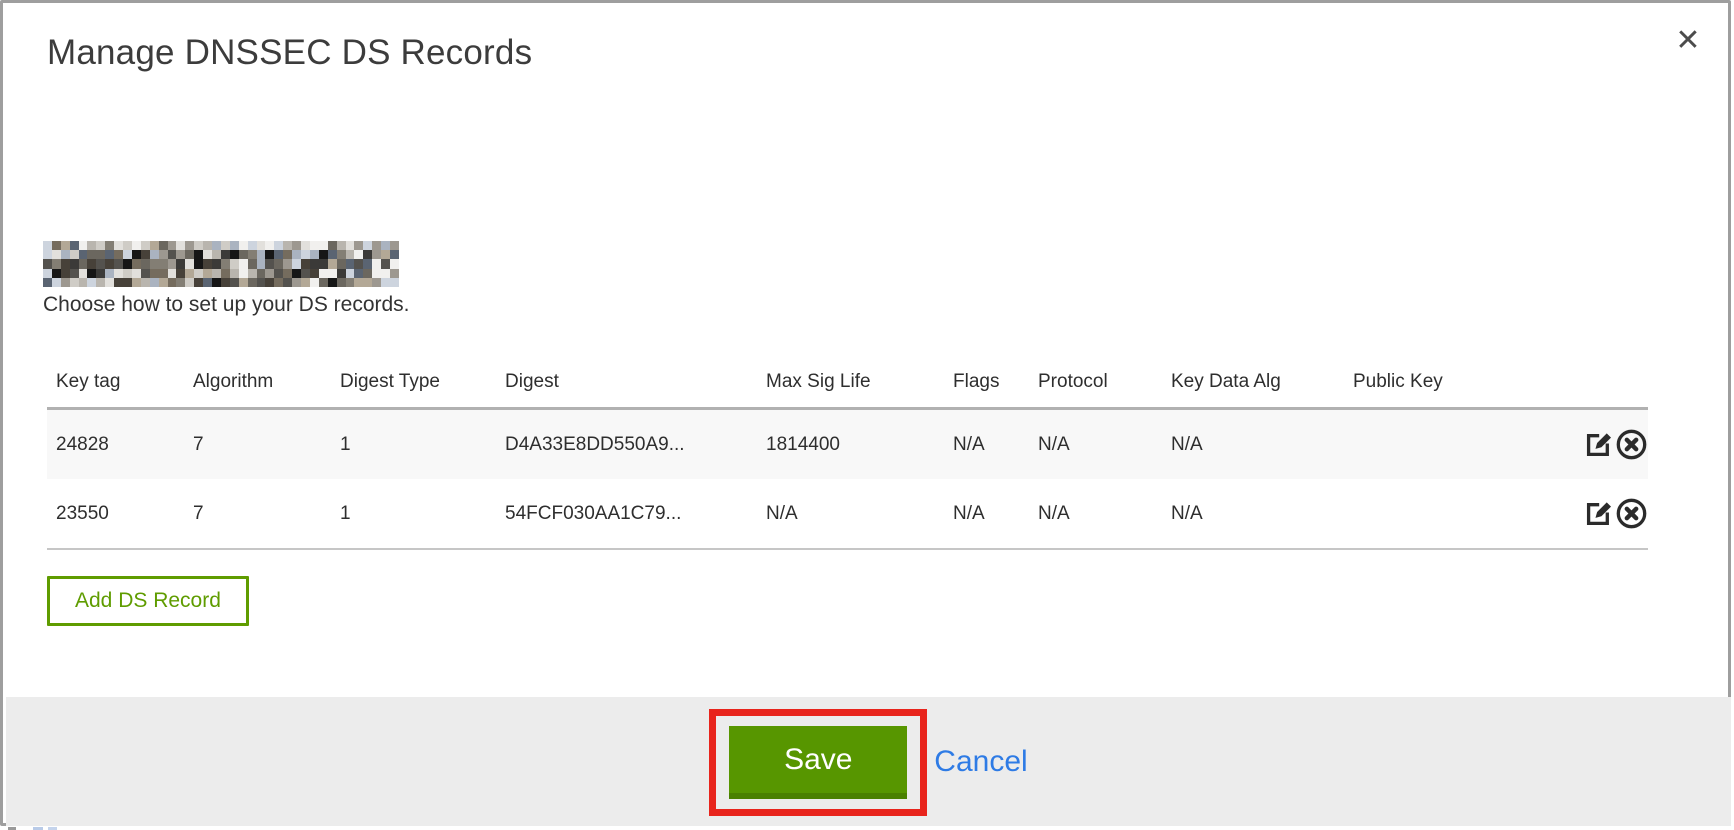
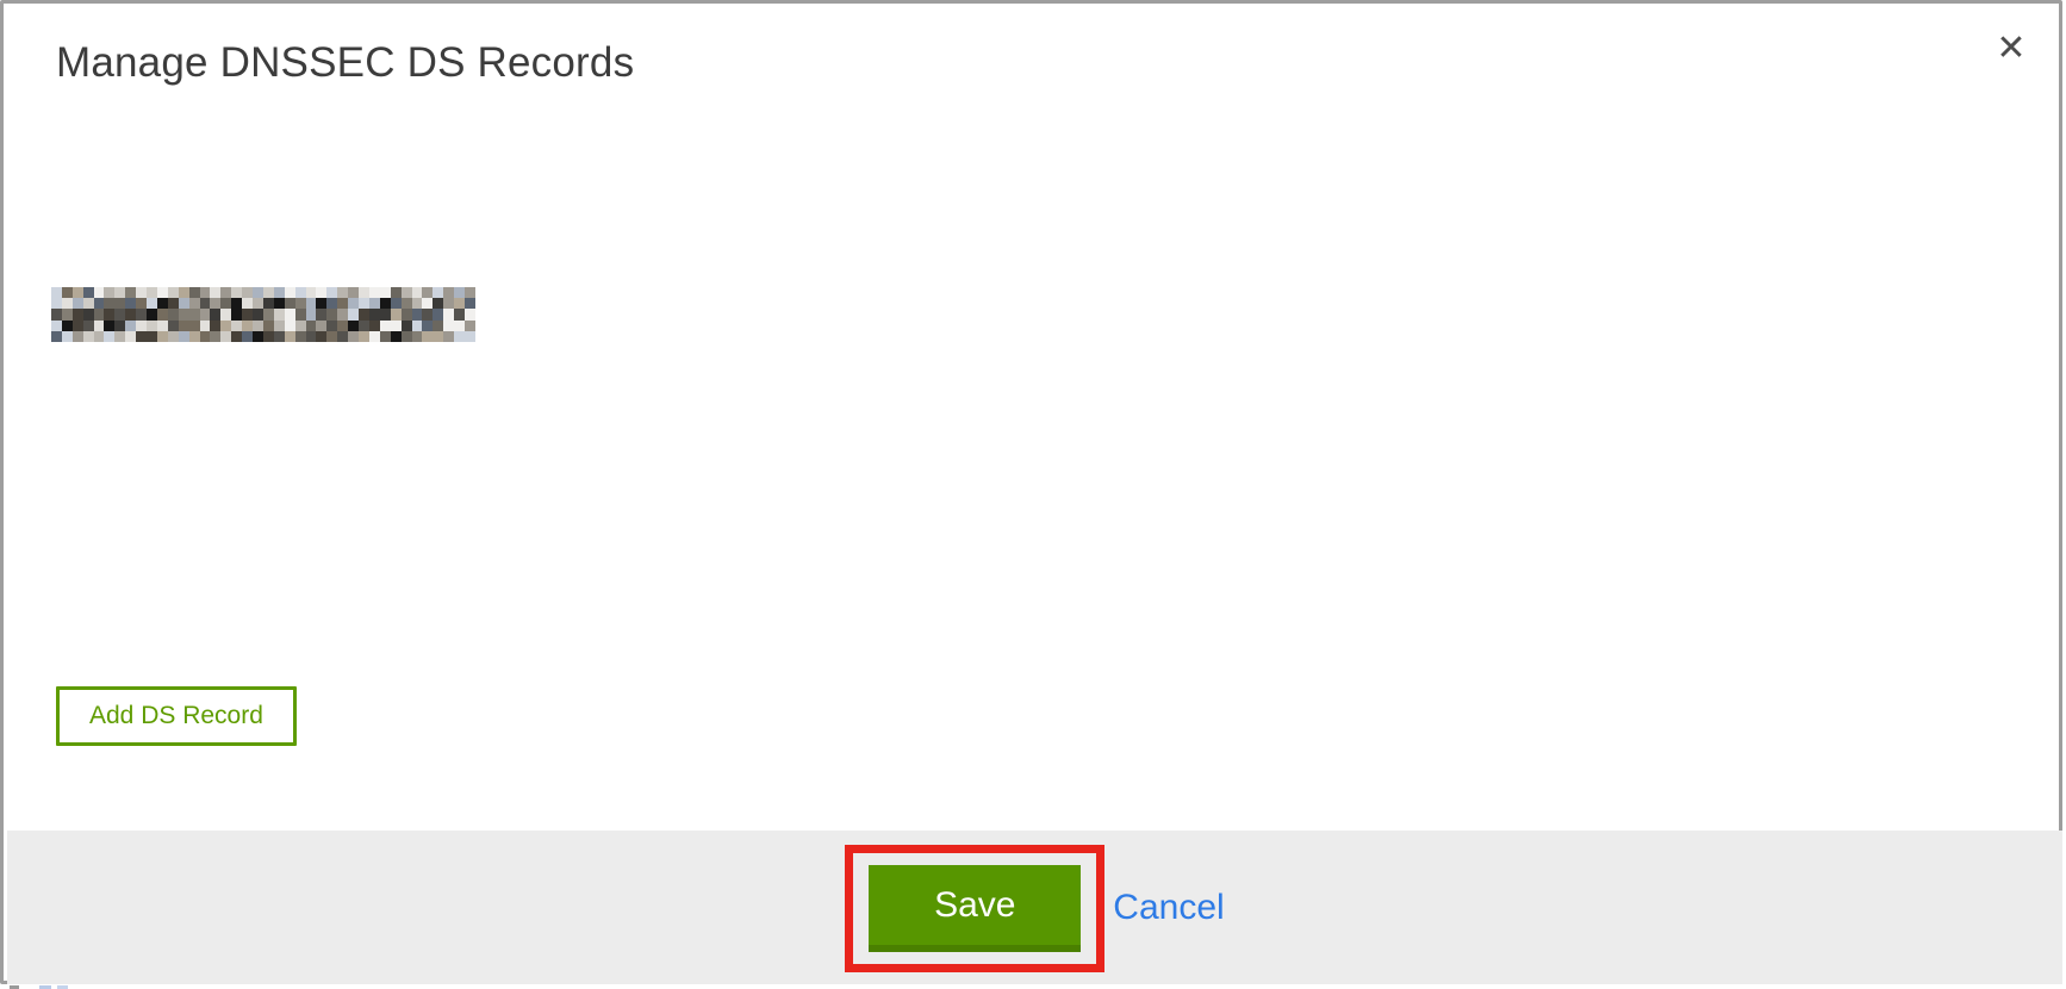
  Manage DNSSEC DS Records
  ✕
- Choose how to set up your DS records.
- Key tag	Algorithm	Digest Type	Digest	Max Sig Life	Flags	Protocol	Key Data Alg	Public Key
- 24828	7	1	D4A33E8DD550A9...	1814400	N/A	N/A	N/A
- 23550	7	1	54FCF030AA1C79...	N/A	N/A	N/A	N/A
  Add DS Record
  Save
  Cancel
